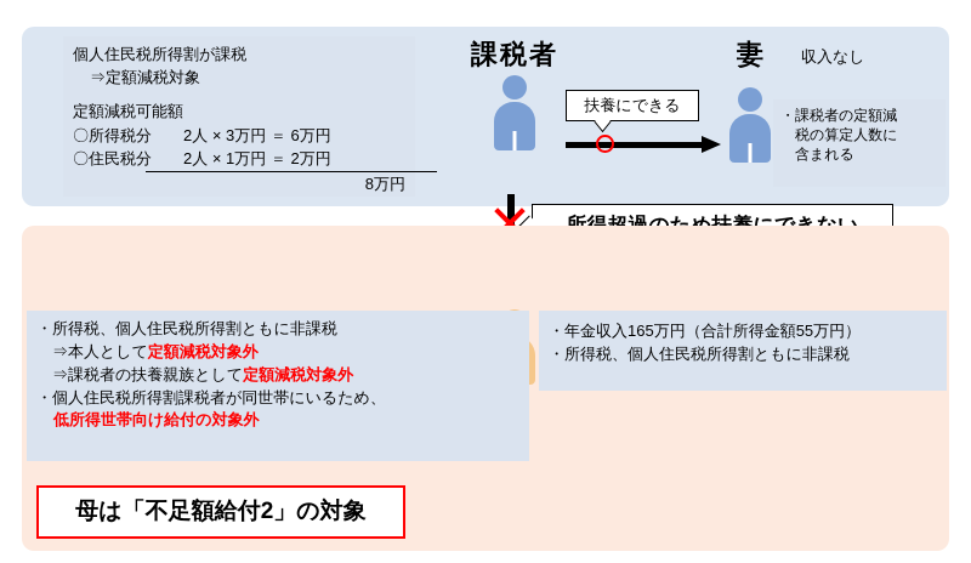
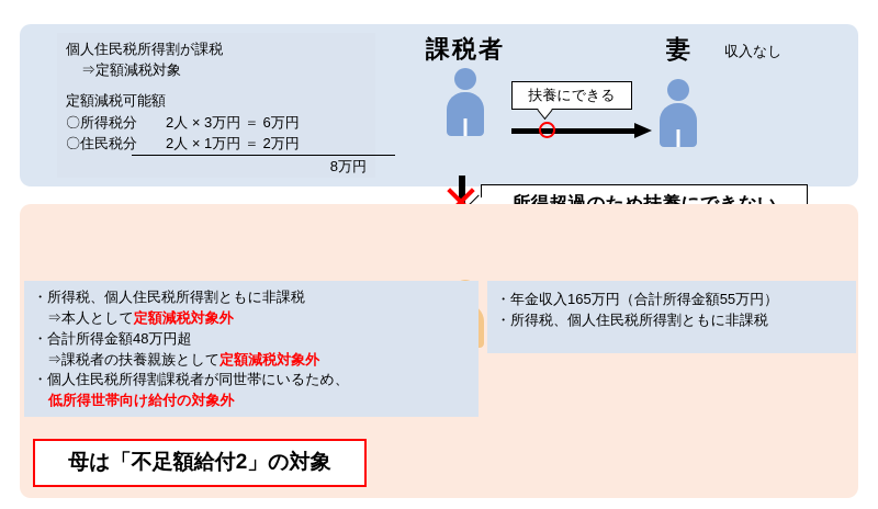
  個人住民税所得割が課税
  ⇒定額減税対象
  定額減税可能額
  〇所得税分 2人 × 3万円 ＝ 6万円
  〇住民税分 2人 × 1万円 ＝ 2万円
  8万円
  課税者
  妻
  収入なし
  扶養にできる
- ・課税者の定額減
- 税の算定人数に
- 含まれる
  ・所得税、個人住民税所得割ともに非課税
  ⇒本人として定額減税対象外
+ ・合計所得金額48万円超
  ⇒課税者の扶養親族として定額減税対象外
  ・個人住民税所得割課税者が同世帯にいるため、
  低所得世帯向け給付の対象外
  ・年金収入165万円（合計所得金額55万円）
  ・所得税、個人住民税所得割ともに非課税
  母は「不足額給付2」の対象
